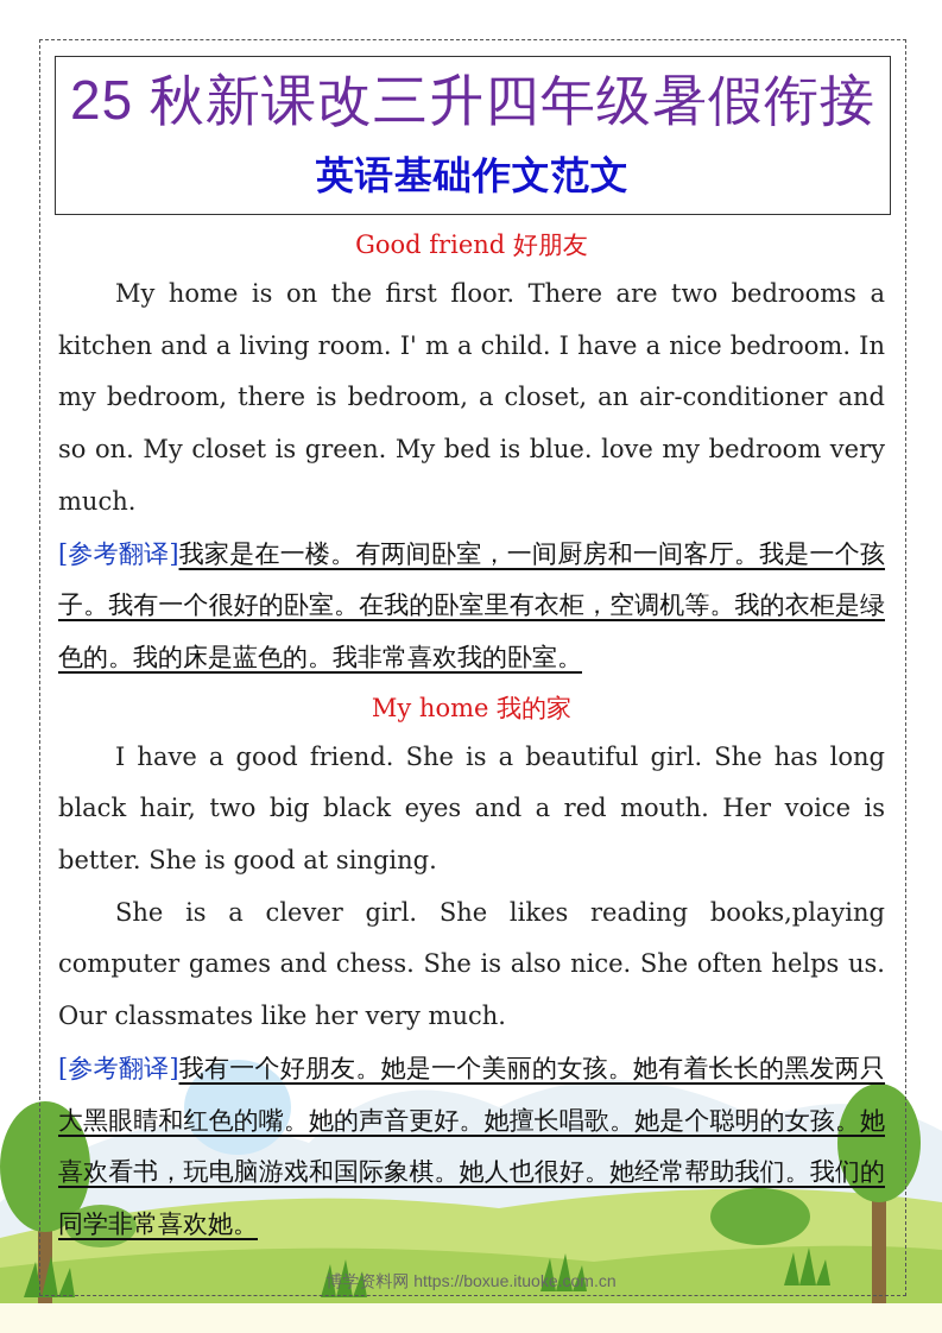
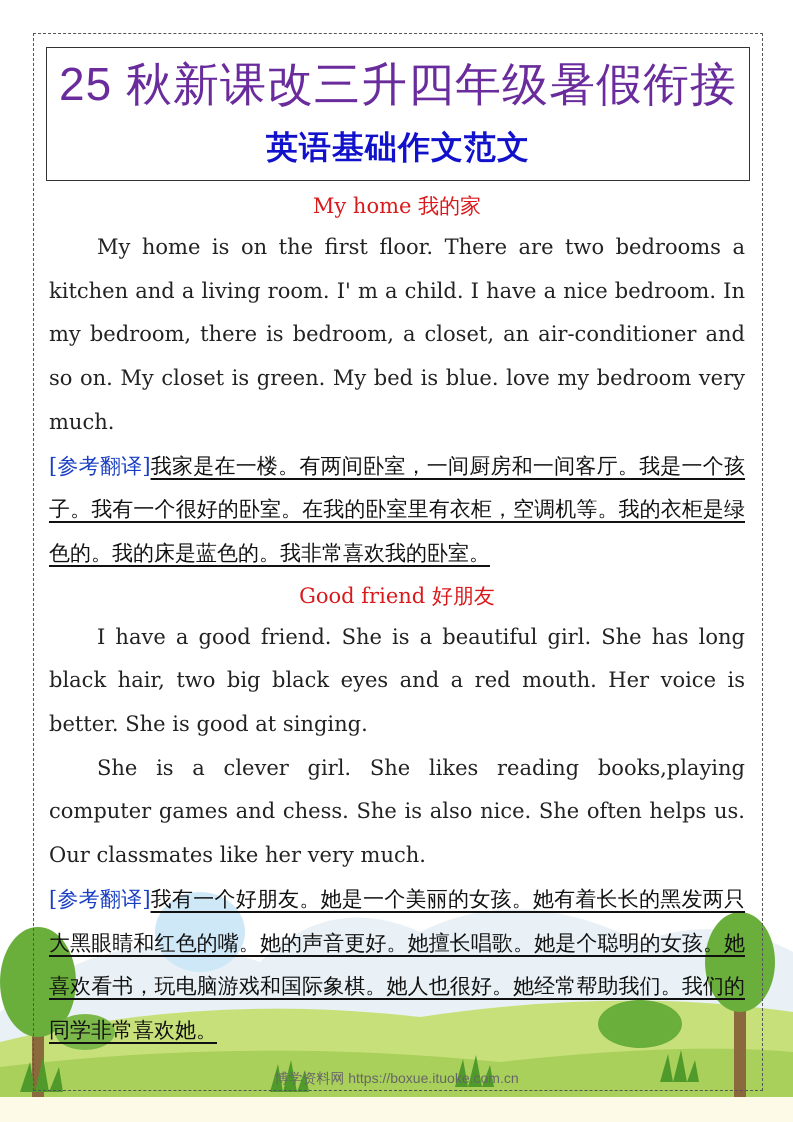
  25 秋新课改三升四年级暑假衔接
  英语基础作文范文
- Good friend 好朋友
+ My home 我的家
  My home is on the first floor. There are two bedrooms a kitchen and a living room. I' m a child. I have a nice bedroom. In my bedroom, there is bedroom, a closet, an air-conditioner and so on. My closet is green. My bed is blue. love my bedroom very much.
  [参考翻译]我家是在一楼。有两间卧室，一间厨房和一间客厅。我是一个孩子。我有一个很好的卧室。在我的卧室里有衣柜，空调机等。我的衣柜是绿色的。我的床是蓝色的。我非常喜欢我的卧室。
- My home 我的家
+ Good friend 好朋友
  I have a good friend. She is a beautiful girl. She has long black hair, two big black eyes and a red mouth. Her voice is better. She is good at singing.
  She is a clever girl. She likes reading books,playing computer games and chess. She is also nice. She often helps us. Our classmates like her very much.
  [参考翻译]我有一个好朋友。她是一个美丽的女孩。她有着长长的黑发两只大黑眼睛和红色的嘴。她的声音更好。她擅长唱歌。她是个聪明的女孩。她喜欢看书，玩电脑游戏和国际象棋。她人也很好。她经常帮助我们。我们的同学非常喜欢她。
  博学资料网 https://boxue.ituoke.com.cn
